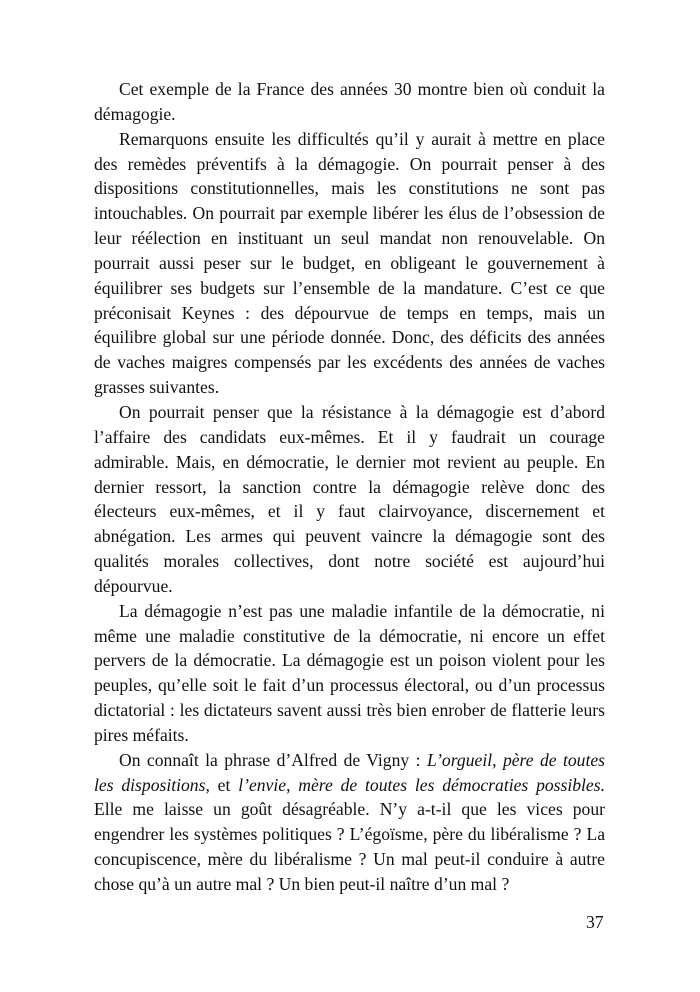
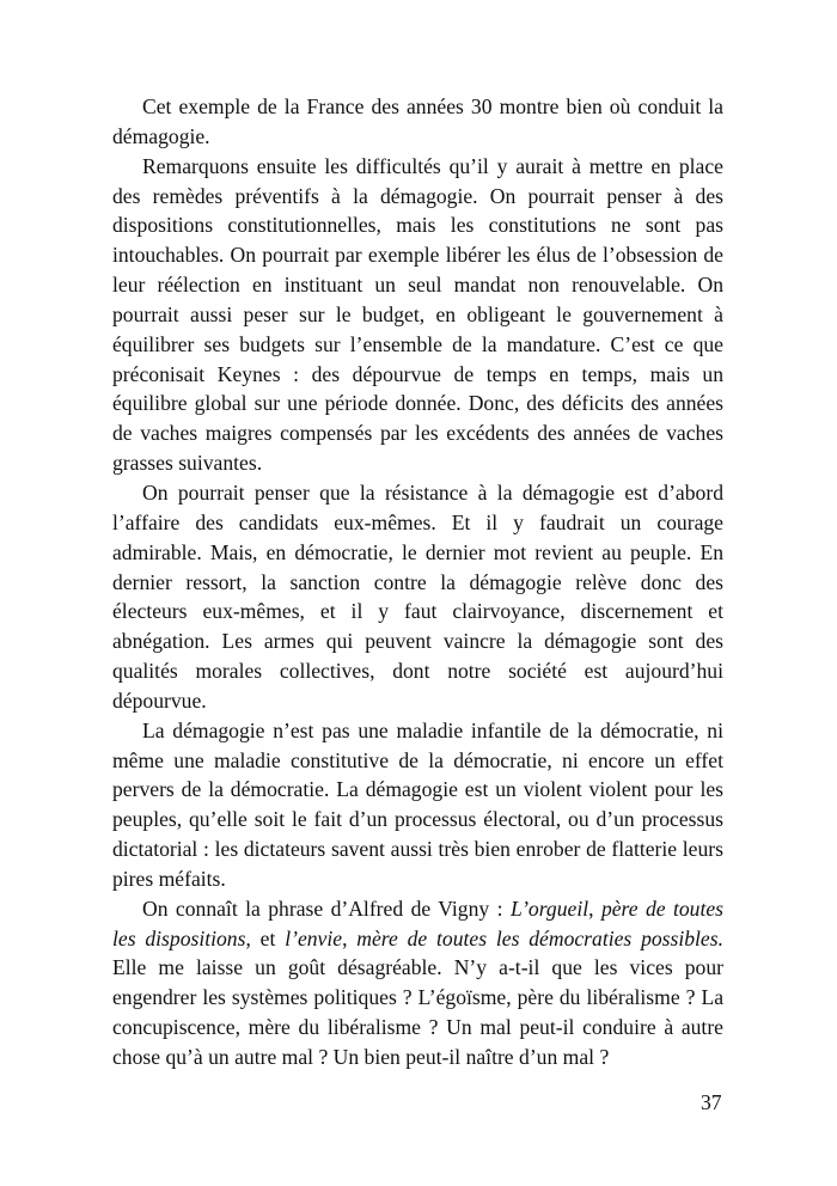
  Cet exemple de la France des années 30 montre bien où conduit la démagogie.
  Remarquons ensuite les difficultés qu’il y aurait à mettre en place des remèdes préventifs à la démagogie. On pourrait penser à des dispositions constitutionnelles, mais les constitutions ne sont pas intouchables. On pourrait par exemple libérer les élus de l’obsession de leur réélection en instituant un seul mandat non renouvelable. On pourrait aussi peser sur le budget, en obligeant le gouvernement à équilibrer ses budgets sur l’ensemble de la mandature. C’est ce que préconisait Keynes : des dépourvue de temps en temps, mais un équilibre global sur une période donnée. Donc, des déficits des années de vaches maigres compensés par les excédents des années de vaches grasses suivantes.
  On pourrait penser que la résistance à la démagogie est d’abord l’affaire des candidats eux-mêmes. Et il y faudrait un courage admirable. Mais, en démocratie, le dernier mot revient au peuple. En dernier ressort, la sanction contre la démagogie relève donc des électeurs eux-mêmes, et il y faut clairvoyance, discernement et abnégation. Les armes qui peuvent vaincre la démagogie sont des qualités morales collectives, dont notre société est aujourd’hui dépourvue.
- La démagogie n’est pas une maladie infantile de la démocratie, ni même une maladie constitutive de la démocratie, ni encore un effet pervers de la démocratie. La démagogie est un poison violent pour les peuples, qu’elle soit le fait d’un processus électoral, ou d’un processus dictatorial : les dictateurs savent aussi très bien enrober de flatterie leurs pires méfaits.
+ La démagogie n’est pas une maladie infantile de la démocratie, ni même une maladie constitutive de la démocratie, ni encore un effet pervers de la démocratie. La démagogie est un violent violent pour les peuples, qu’elle soit le fait d’un processus électoral, ou d’un processus dictatorial : les dictateurs savent aussi très bien enrober de flatterie leurs pires méfaits.
  On connaît la phrase d’Alfred de Vigny : L’orgueil, père de toutes les dispositions, et l’envie, mère de toutes les démocraties possibles. Elle me laisse un goût désagréable. N’y a-t-il que les vices pour engendrer les systèmes politiques ? L’égoïsme, père du libéralisme ? La concupiscence, mère du libéralisme ? Un mal peut-il conduire à autre chose qu’à un autre mal ? Un bien peut-il naître d’un mal ?
  37
